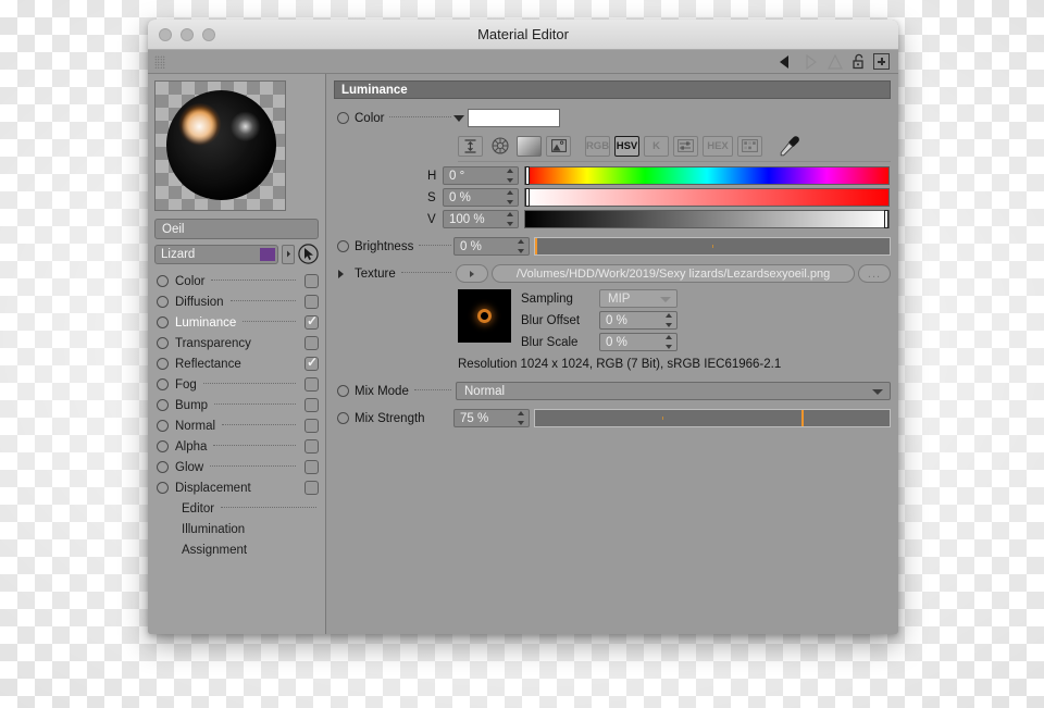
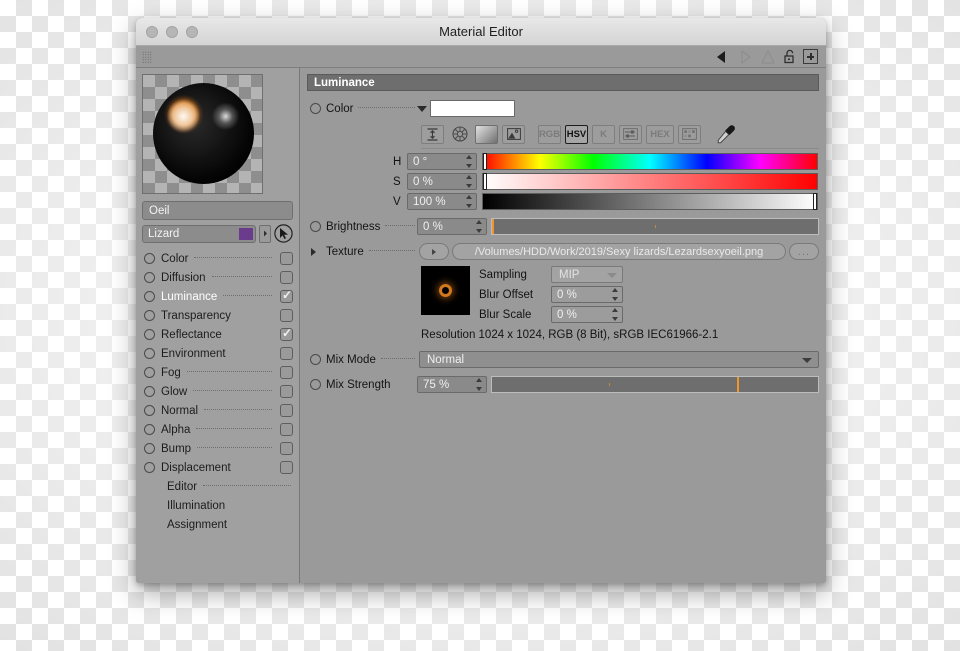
  Material Editor
  Oeil
  Lizard
  Color
  Diffusion
  Luminance
  Transparency
  Reflectance
+ Environment
  Fog
- Bump
+ Glow
  Normal
  Alpha
- Glow
+ Bump
  Displacement
  Editor
  Illumination
  Assignment
  Luminance
  Color
  RGB
  HSV
  K
  HEX
  H
  0 °
  S
  0 %
  V
  100 %
  Brightness
  0 %
  Texture
  /Volumes/HDD/Work/2019/Sexy lizards/Lezardsexyoeil.png
  ...
  Sampling
  MIP
  Blur Offset
  0 %
  Blur Scale
  0 %
- Resolution 1024 x 1024, RGB (7 Bit), sRGB IEC61966-2.1
+ Resolution 1024 x 1024, RGB (8 Bit), sRGB IEC61966-2.1
  Mix Mode
  Normal
  Mix Strength
  75 %
